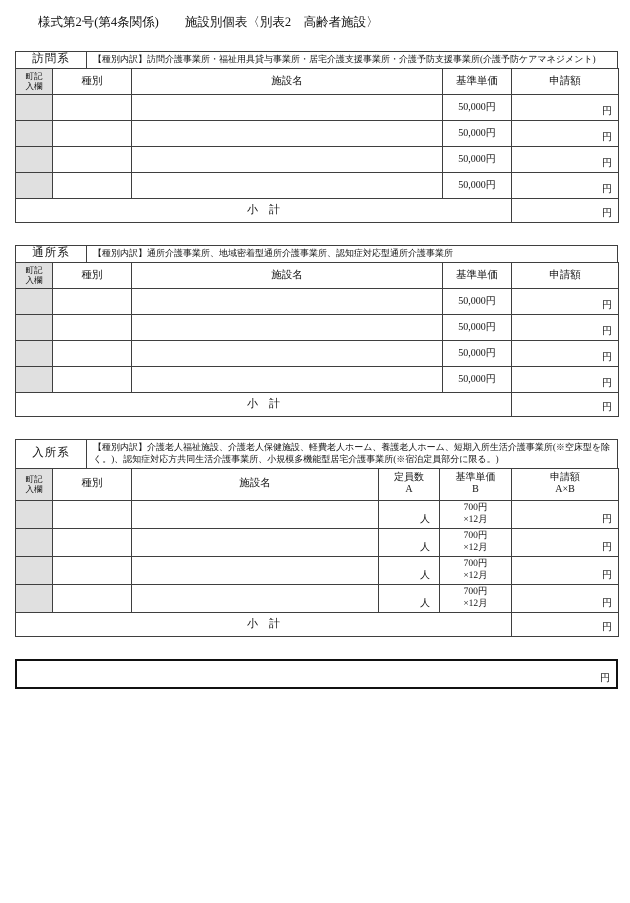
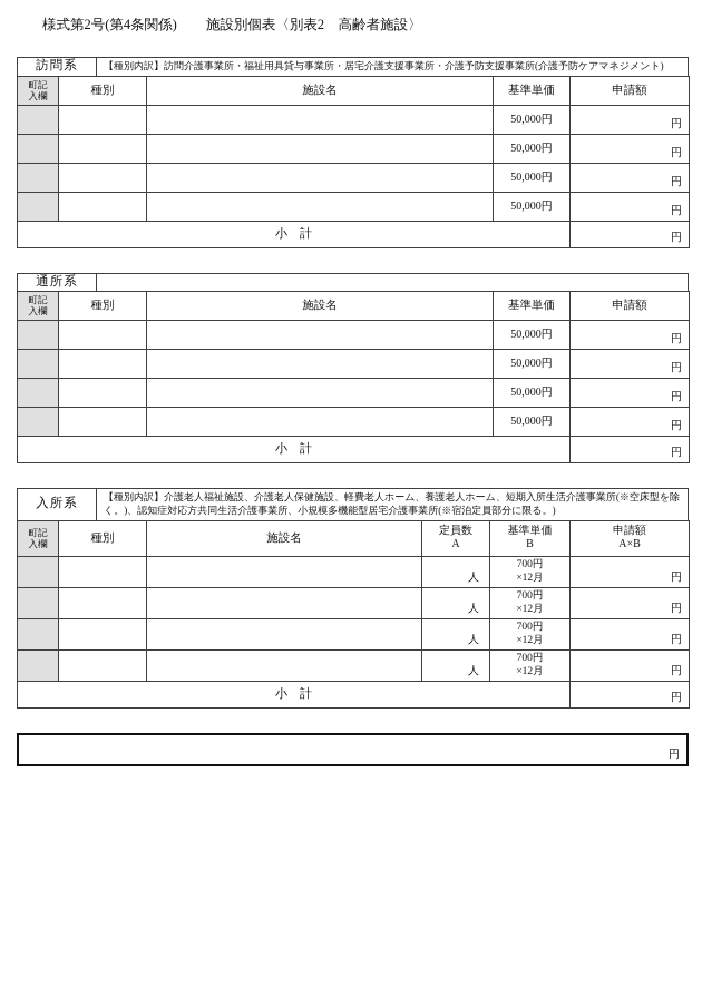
  様式第2号(第4条関係) 施設別個表〈別表2 高齢者施設〉
  訪問系
  【種別内訳】訪問介護事業所・福祉用具貸与事業所・居宅介護支援事業所・介護予防支援事業所(介護予防ケアマネジメント)
  町記 入欄	種別	施設名	基準単価	申請額
  			50,000円	円
  			50,000円	円
  			50,000円	円
  			50,000円	円
  小 計	円
  通所系
- 【種別内訳】通所介護事業所、地域密着型通所介護事業所、認知症対応型通所介護事業所
  町記 入欄	種別	施設名	基準単価	申請額
  			50,000円	円
  			50,000円	円
  			50,000円	円
  			50,000円	円
  小 計	円
  入所系
  【種別内訳】介護老人福祉施設、介護老人保健施設、軽費老人ホーム、養護老人ホーム、短期入所生活介護事業所(※空床型を除く。)、認知症対応方共同生活介護事業所、小規模多機能型居宅介護事業所(※宿泊定員部分に限る。)
  町記 入欄	種別	施設名	定員数 A	基準単価 B	申請額 A×B
  			人	700円 ×12月	円
  			人	700円 ×12月	円
  			人	700円 ×12月	円
  			人	700円 ×12月	円
  小 計	円
  円
